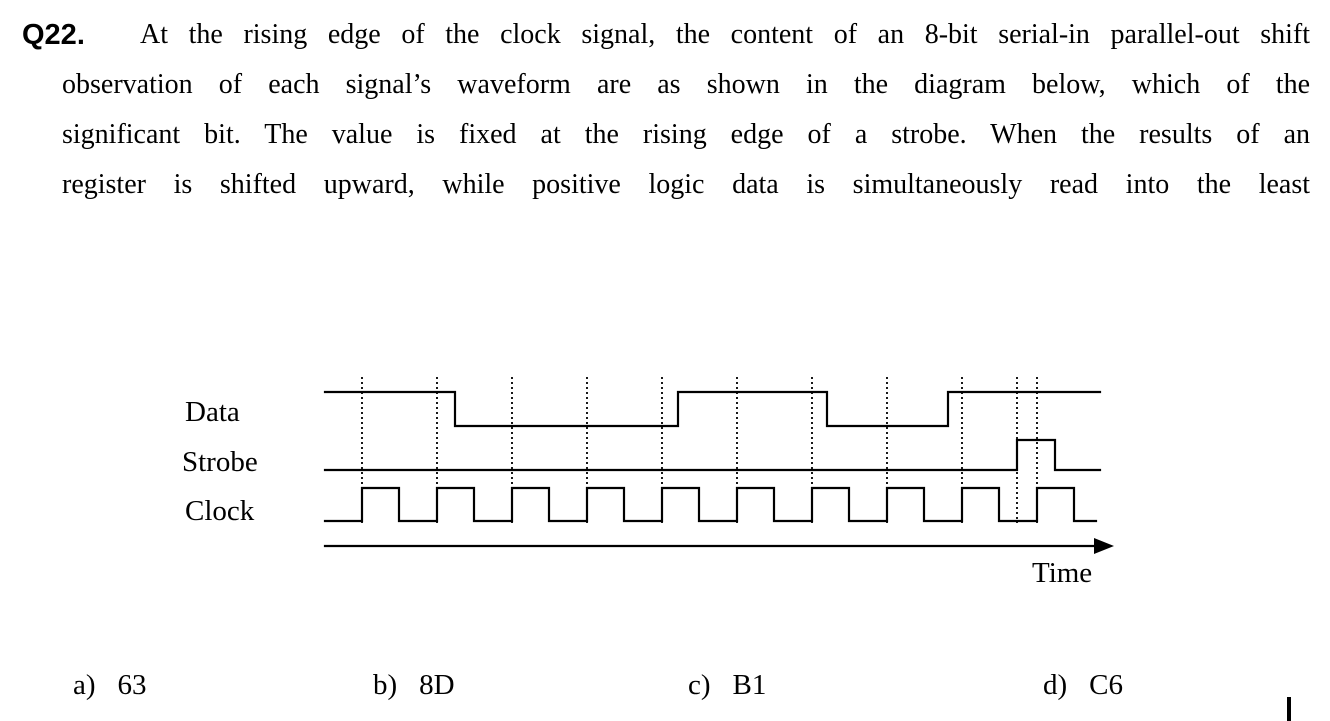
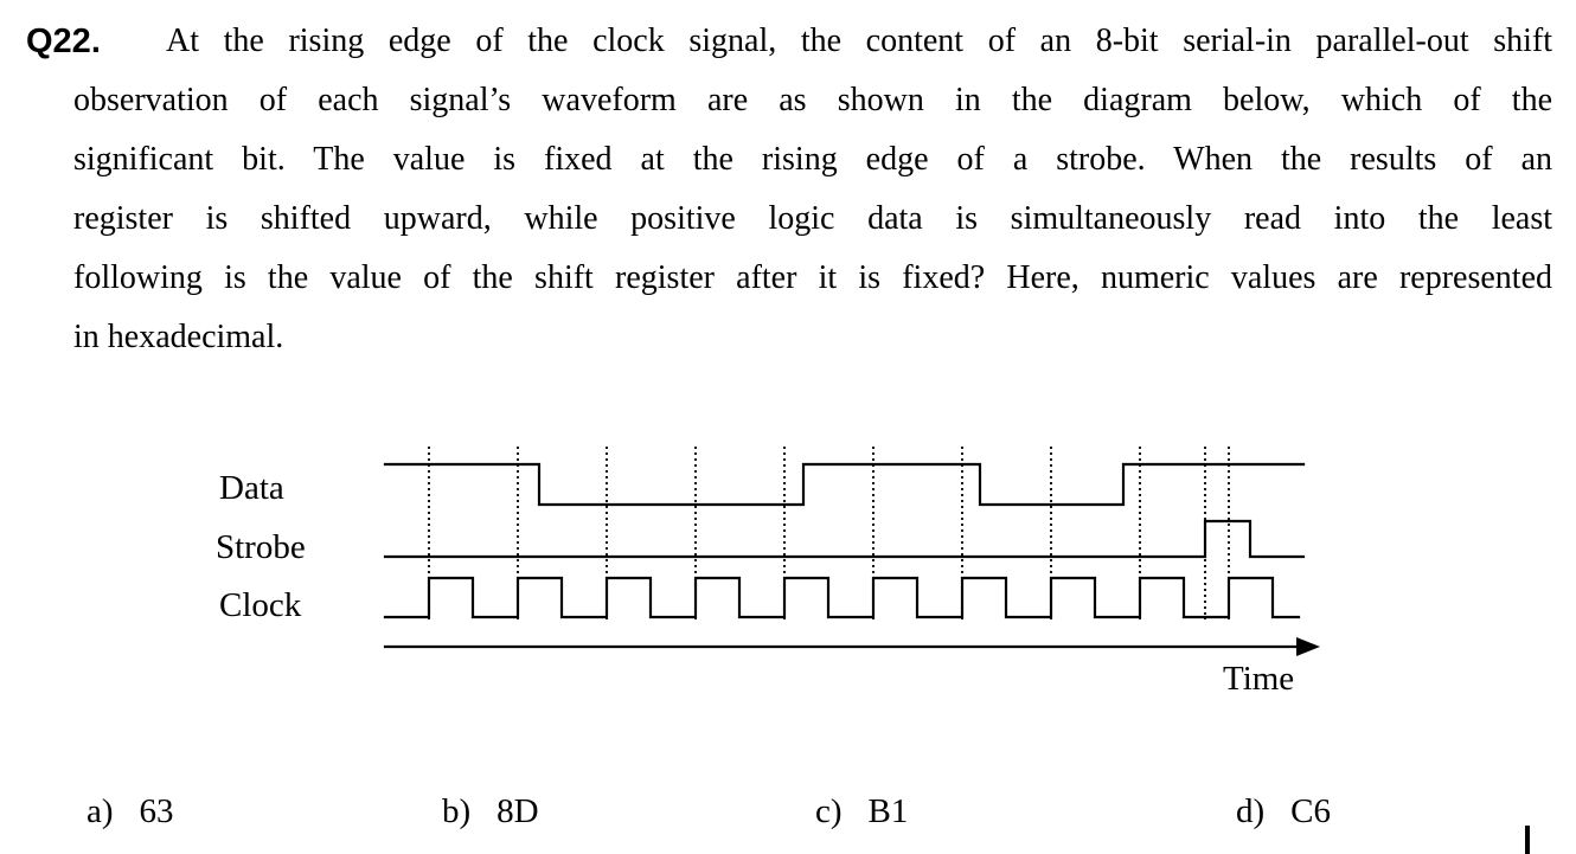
  Q22.
  At the rising edge of the clock signal, the content of an 8-bit serial-in parallel-out shift
  observation of each signal’s waveform are as shown in the diagram below, which of the
  significant bit. The value is fixed at the rising edge of a strobe. When the results of an
  register is shifted upward, while positive logic data is simultaneously read into the least
+ following is the value of the shift register after it is fixed? Here, numeric values are represented
+ in hexadecimal.
  Data
  Strobe
  Clock
  Time
  a) 63
  b) 8D
  c) B1
  d) C6
